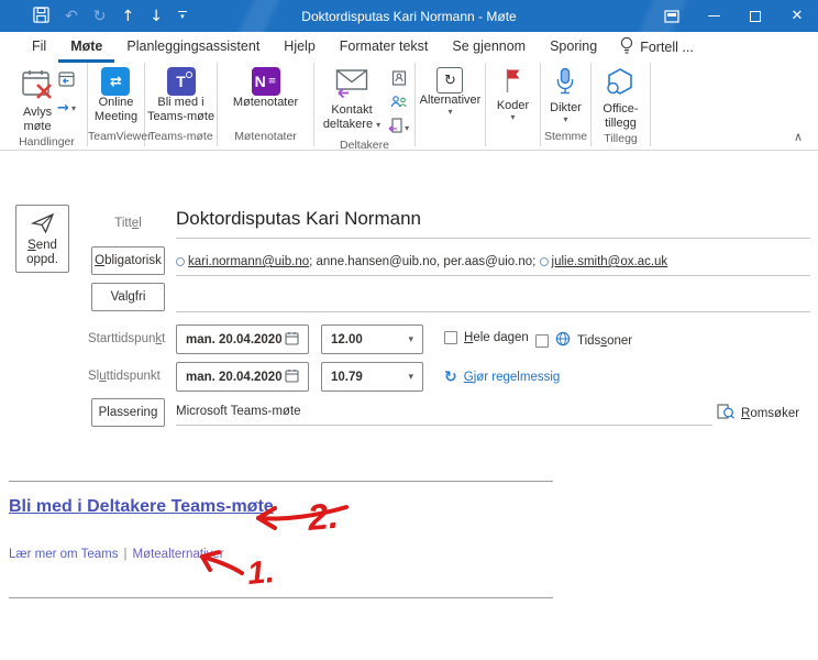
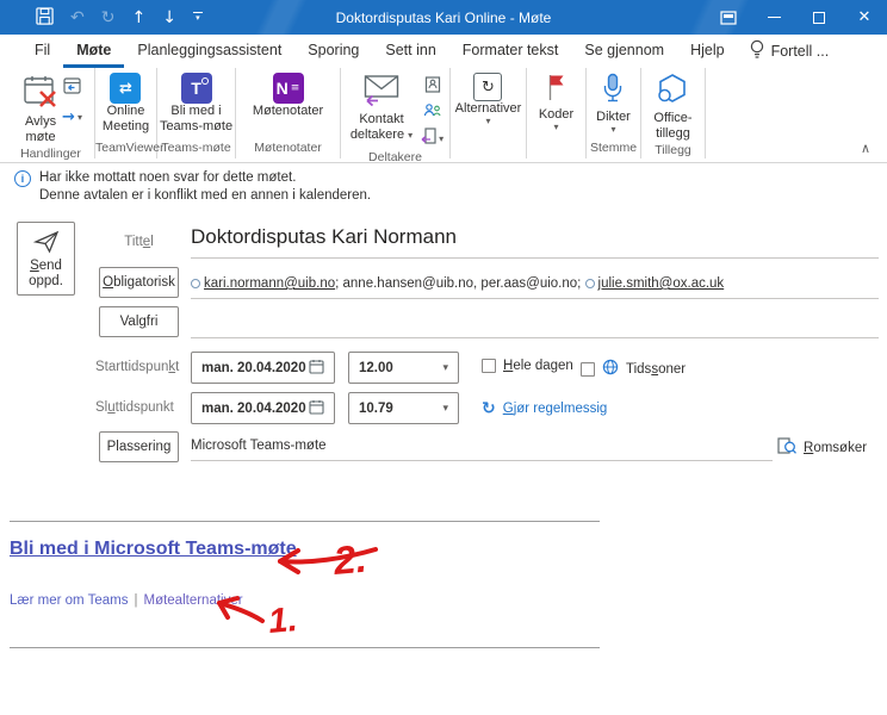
  ↶
  ↻
  ↑
  ↓
  ▾
- Doktordisputas Kari Normann - Møte
+ Doktordisputas Kari Online - Møte
  ✕
  Fil
  Møte
  Planleggingsassistent
- Hjelp
+ Sporing
+ Sett inn
  Formater tekst
  Se gjennom
- Sporing
+ Hjelp
  Fortell ...
  Avlys
  møte
  →
  ▾
  Handlinger
  ⇄
  Online
  Meeting
  TeamView
  T
  Bli med i
  Teams-møte
  Teams-møte
  N
  ≡
  Møtenotater
  Møtenotater
  Kontakt
  deltakere ▾
  ▾
  Deltakere
  ↻
  Alternativer
  ▾
  Koder
  ▾
  Dikter
  ▾
  Stemme
  Office-
  tillegg
  Tillegg
  ∧
+ i
+ Har ikke mottatt noen svar for dette møtet.
+ Denne avtalen er i konflikt med en annen i kalenderen.
  Send
  oppd.
  Tittel
  Doktordisputas Kari Normann
  Obligatorisk
  kari.normann@uib.no; anne.hansen@uib.no, per.aas@uio.no; julie.smith@ox.ac.uk
  Valgfri
  Starttidspunkt
  man. 20.04.2020
  12.00
  ▾
  Hele dagen
  Tidssoner
  Sluttidspunkt
  man. 20.04.2020
  10.79
  ▾
  ↻
  Gjør regelmessig
  Plassering
  Microsoft Teams-møte
  Romsøker
- Bli med i Deltakere Teams-møte
+ Bli med i Microsoft Teams-møte
  Lær mer om Teams | Møtealternatr
